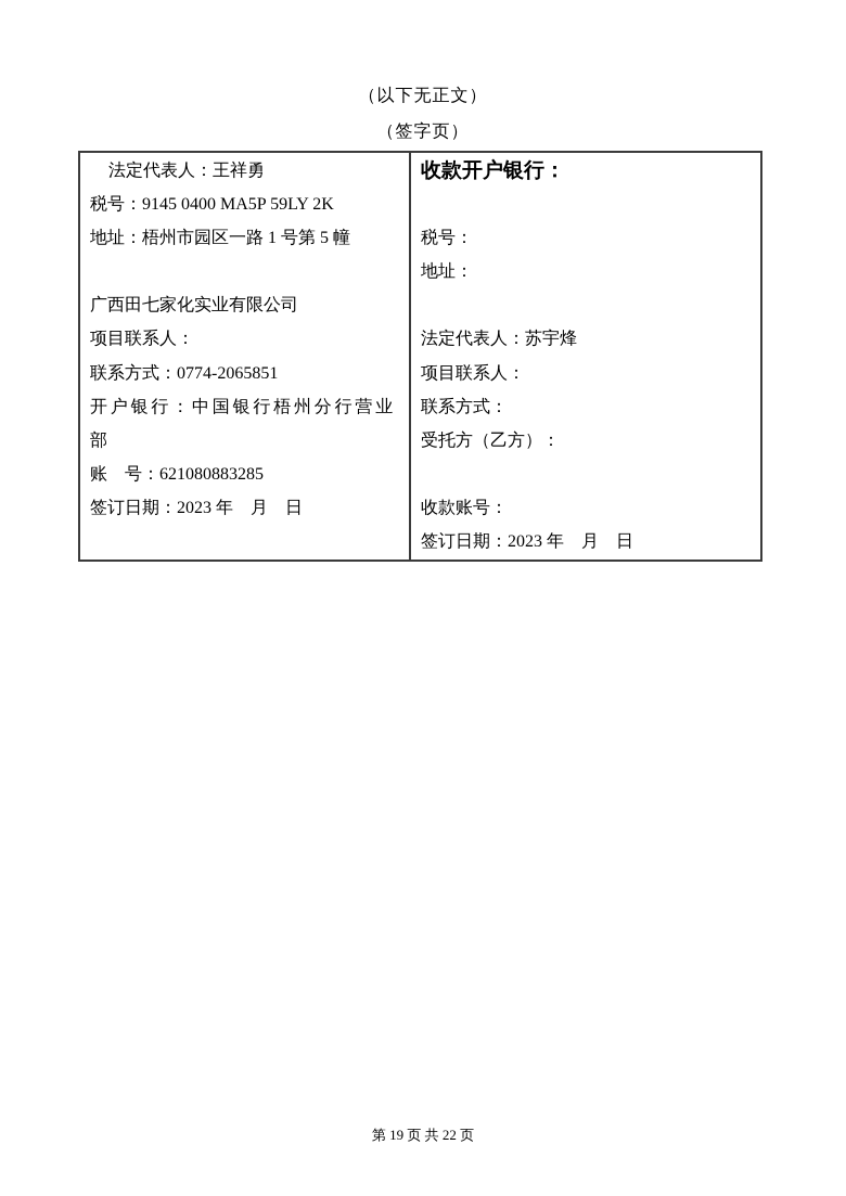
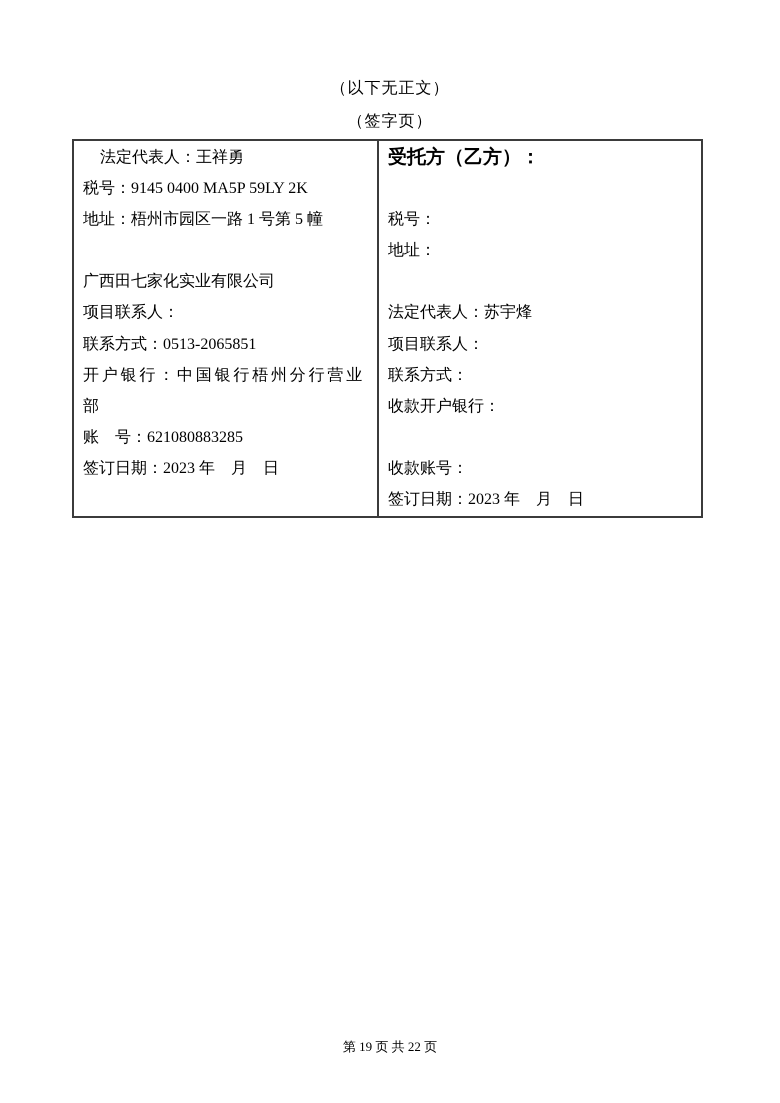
  （以下无正文）
  （签字页）
  法定代表人：王祥勇
  税号：9145 0400 MA5P 59LY 2K
  地址：梧州市园区一路 1 号第 5 幢
  广西田七家化实业有限公司
  项目联系人：
- 联系方式：0774-2065851
+ 联系方式：0513-2065851
  开户银行：中国银行梧州分行营业
  部
  账 号：621080883285
  签订日期：2023 年 月 日
- 收款开户银行：
+ 受托方（乙方）：
  税号：
  地址：
  法定代表人：苏宇烽
  项目联系人：
  联系方式：
- 受托方（乙方）：
+ 收款开户银行：
  收款账号：
  签订日期：2023 年 月 日
  第 19 页 共 22 页
